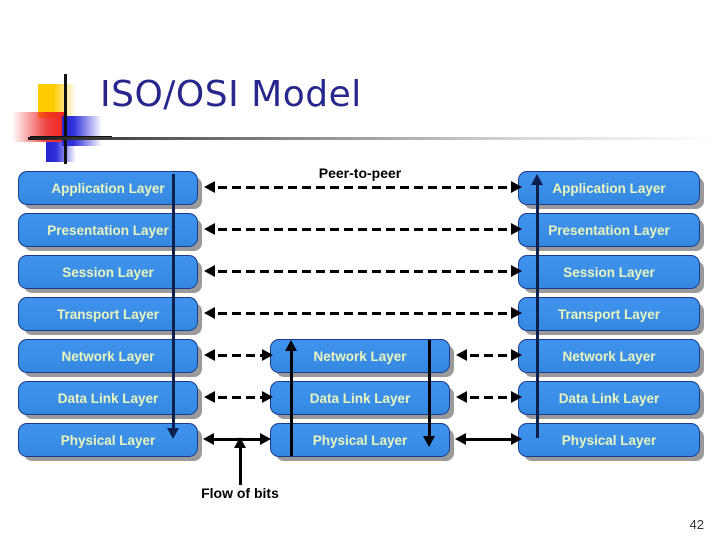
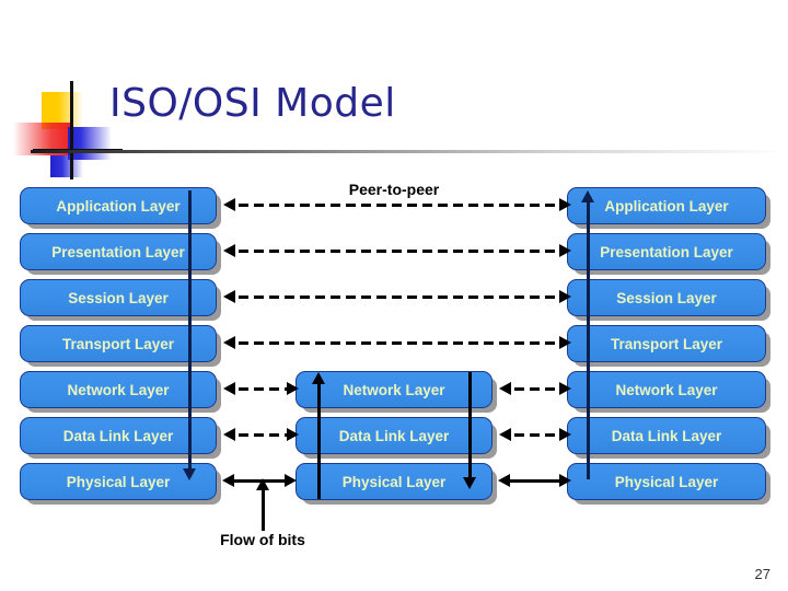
  ISO/OSI Model
  Peer-to-peer
  Flow of bits
  Application Layer
  Presentation Layer
  Session Layer
  Transport Layer
  Network Layer
  Data Link Layer
  Physical Layer
  Network Layer
  Data Link Layer
  Physical Layer
  Application Layer
  Presentation Layer
  Session Layer
  Transport Layer
  Network Layer
  Data Link Layer
  Physical Layer
- 42
+ 27
